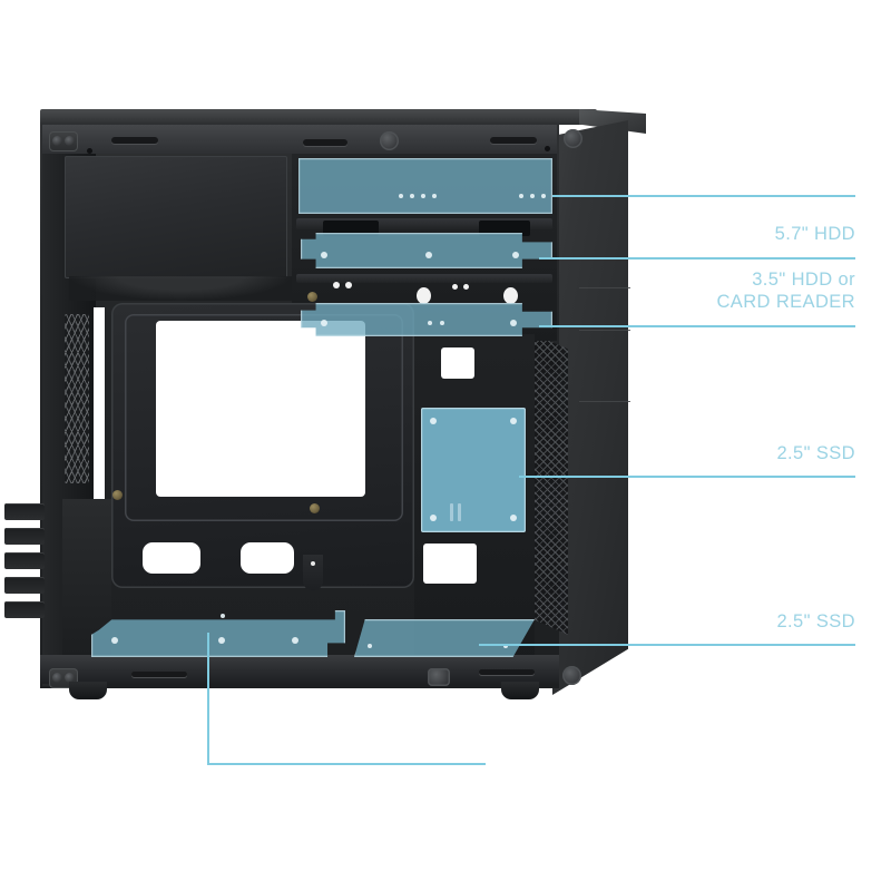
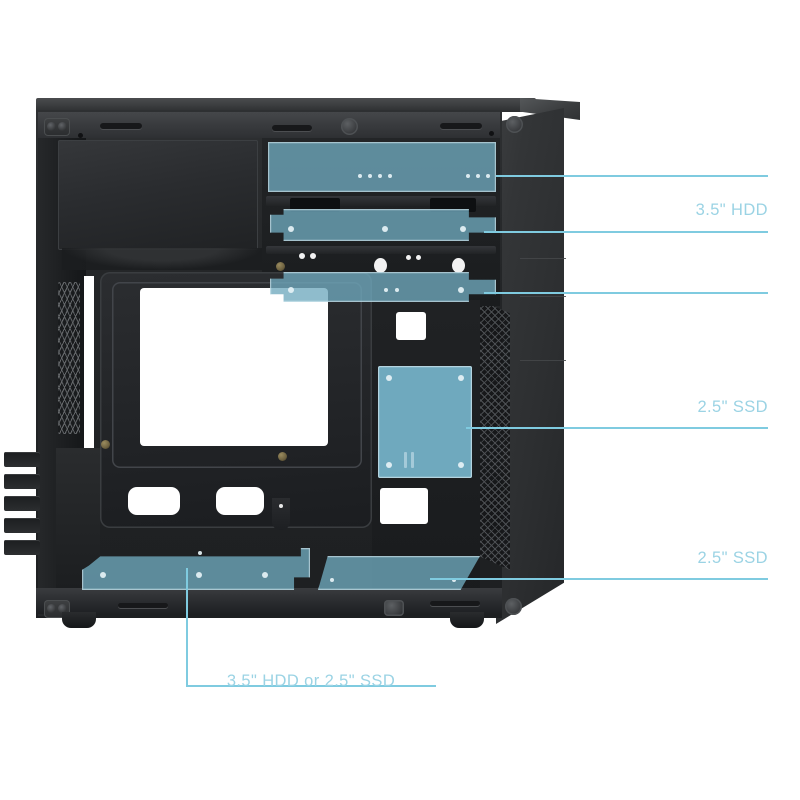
- 5.7" HDD
+ 3.5" HDD
- 3.5" HDD or
- CARD READER
  2.5" SSD
  2.5" SSD
+ 3.5" HDD or 2.5" SSD
